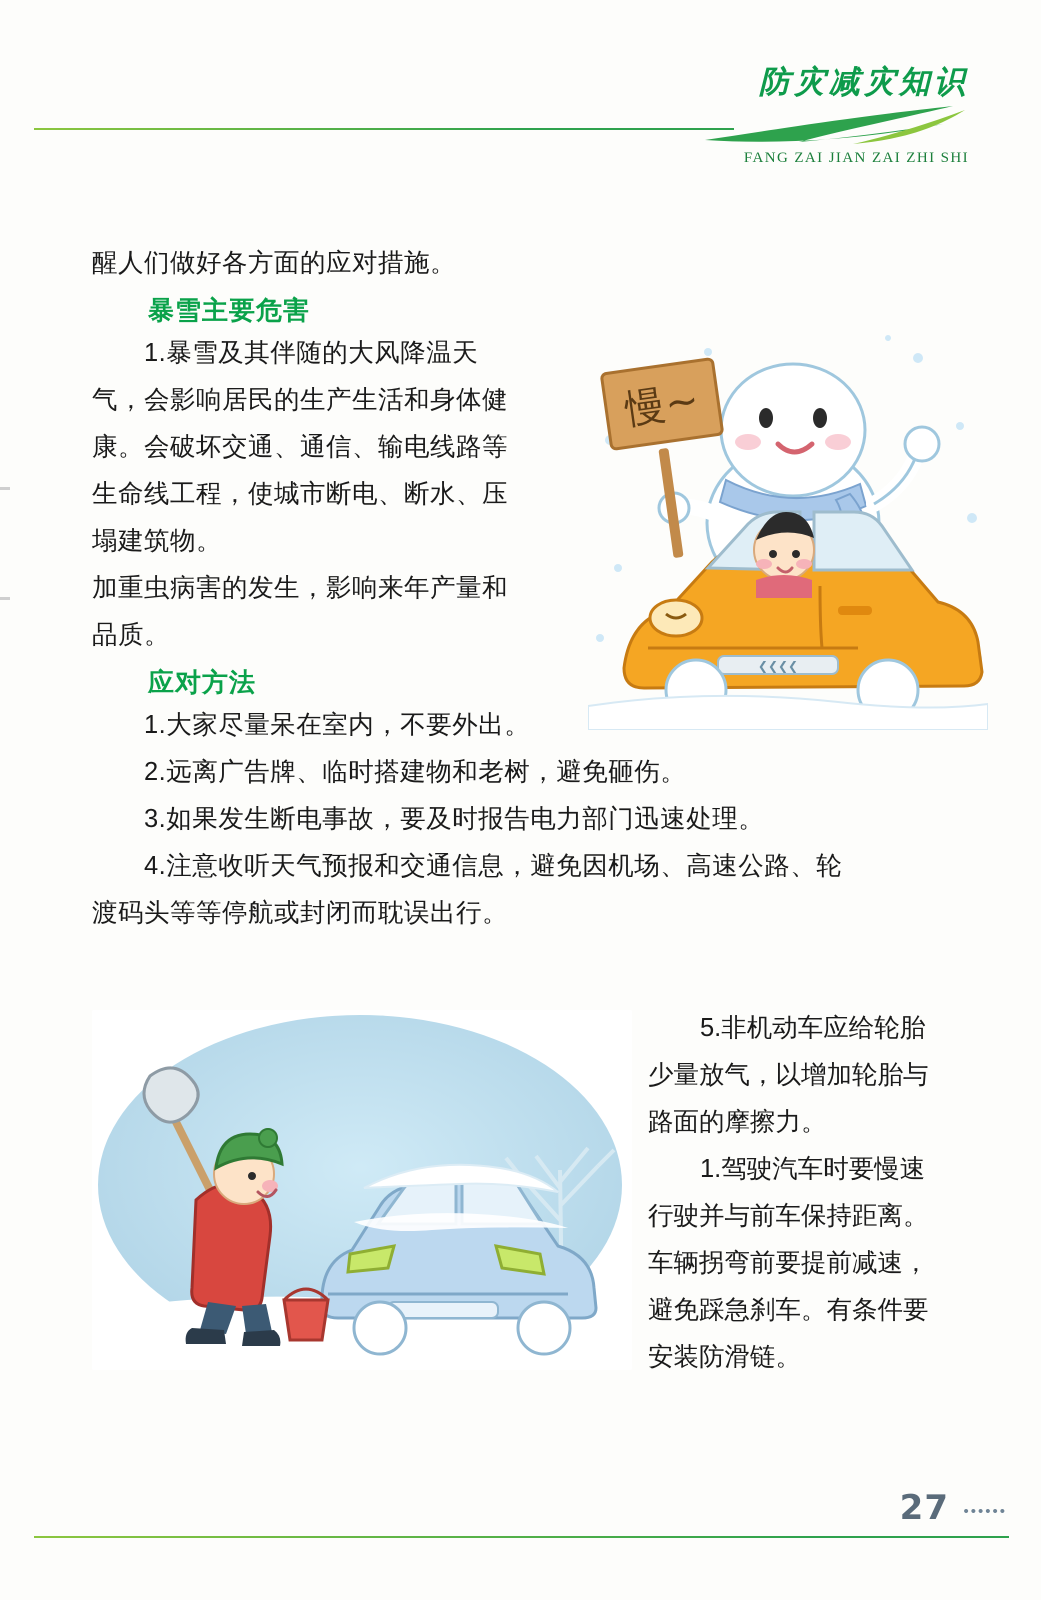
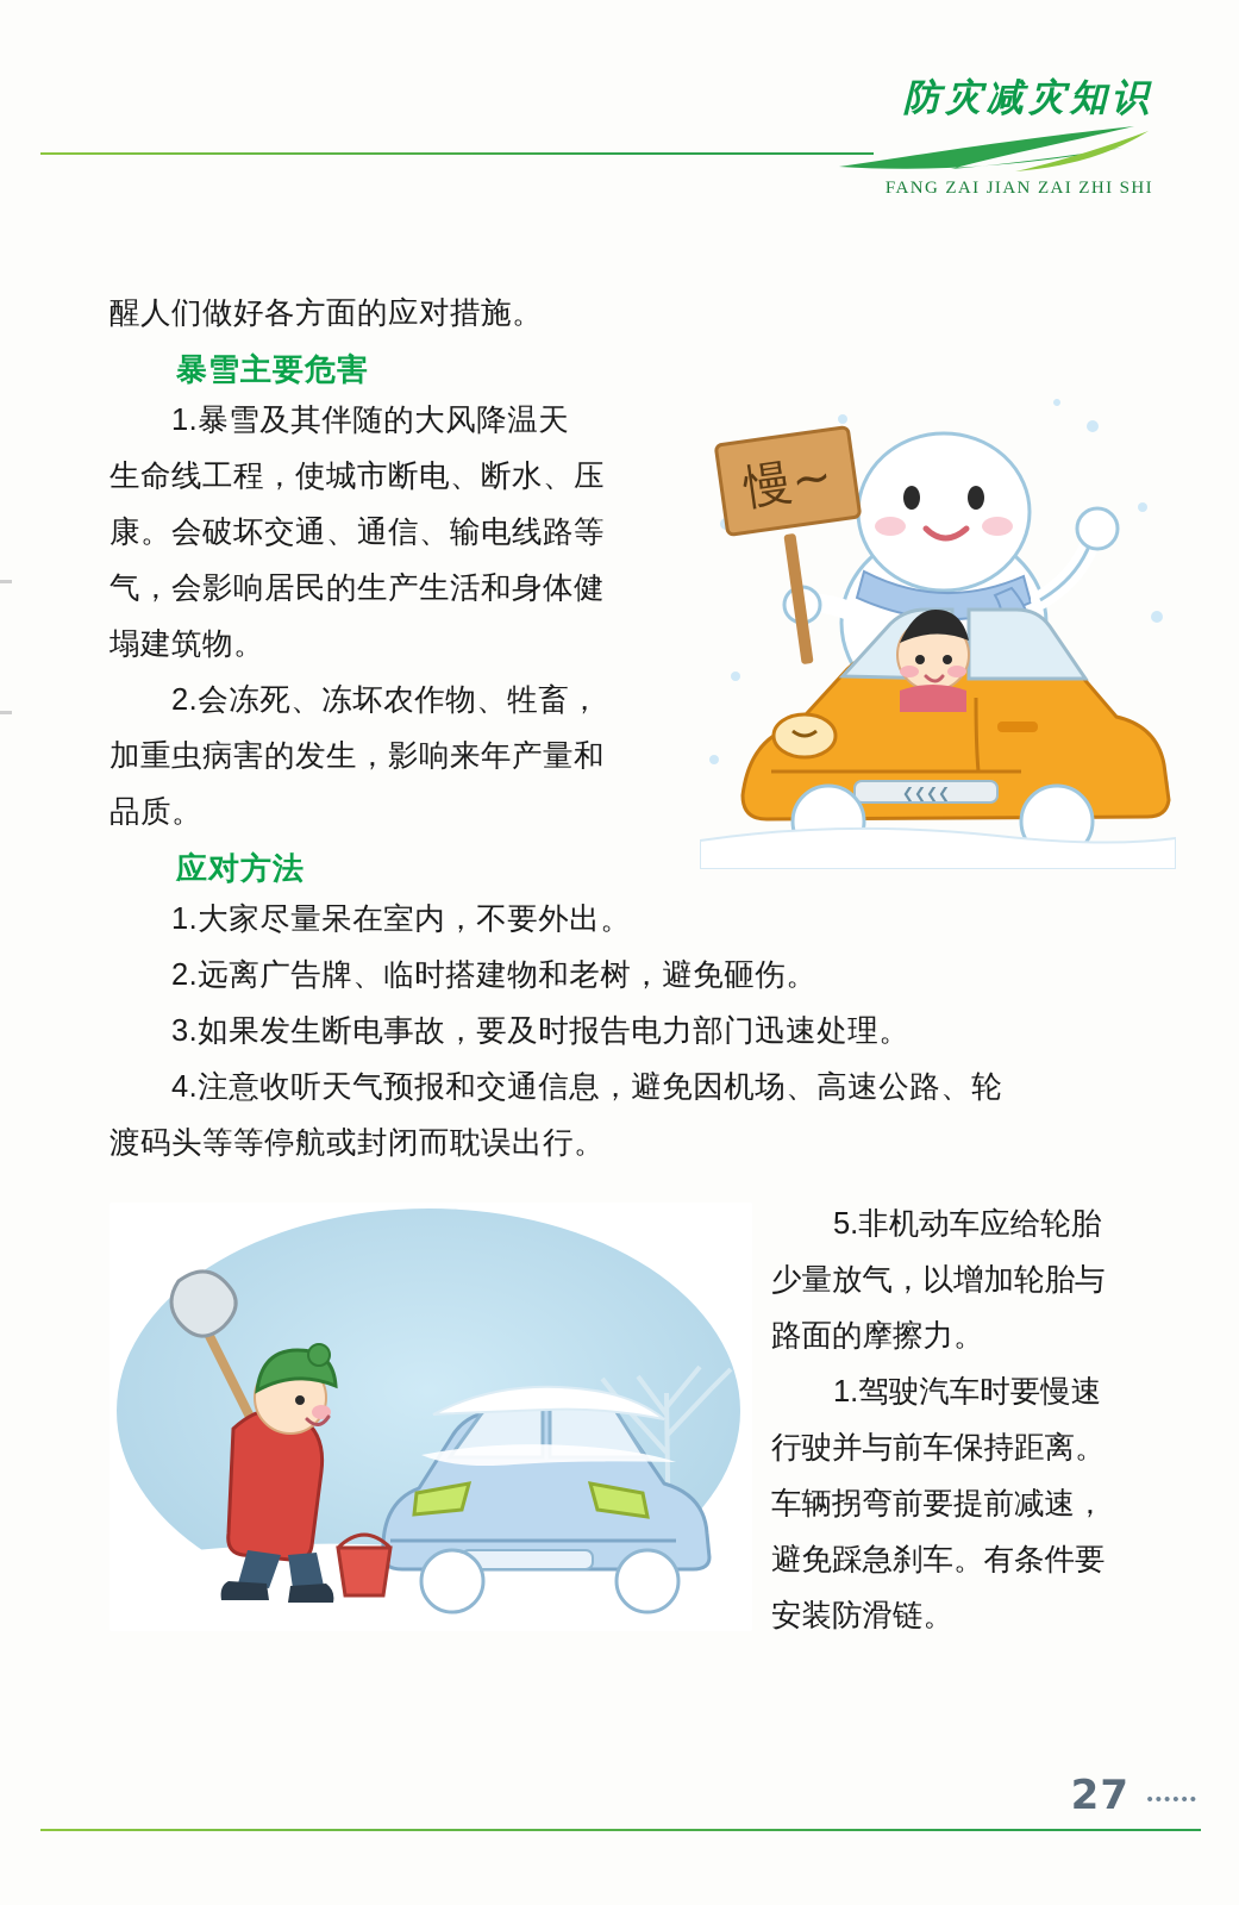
  防灾减灾知识
  FANG ZAI JIAN ZAI ZHI SHI
  醒人们做好各方面的应对措施。
  暴雪主要危害
  1.暴雪及其伴随的大风降温天
- 气，会影响居民的生产生活和身体健
+ 生命线工程，使城市断电、断水、压
  康。会破坏交通、通信、输电线路等
- 生命线工程，使城市断电、断水、压
+ 气，会影响居民的生产生活和身体健
  塌建筑物。
+ 2.会冻死、冻坏农作物、牲畜，
  加重虫病害的发生，影响来年产量和
  品质。
  应对方法
  1.大家尽量呆在室内，不要外出。
  2.远离广告牌、临时搭建物和老树，避免砸伤。
  3.如果发生断电事故，要及时报告电力部门迅速处理。
  4.注意收听天气预报和交通信息，避免因机场、高速公路、轮
  渡码头等等停航或封闭而耽误出行。
  ❮❮❮❮
  5.非机动车应给轮胎
  少量放气，以增加轮胎与
  路面的摩擦力。
  1.驾驶汽车时要慢速
  行驶并与前车保持距离。
  车辆拐弯前要提前减速，
  避免踩急刹车。有条件要
  安装防滑链。
  27
  ••••••
